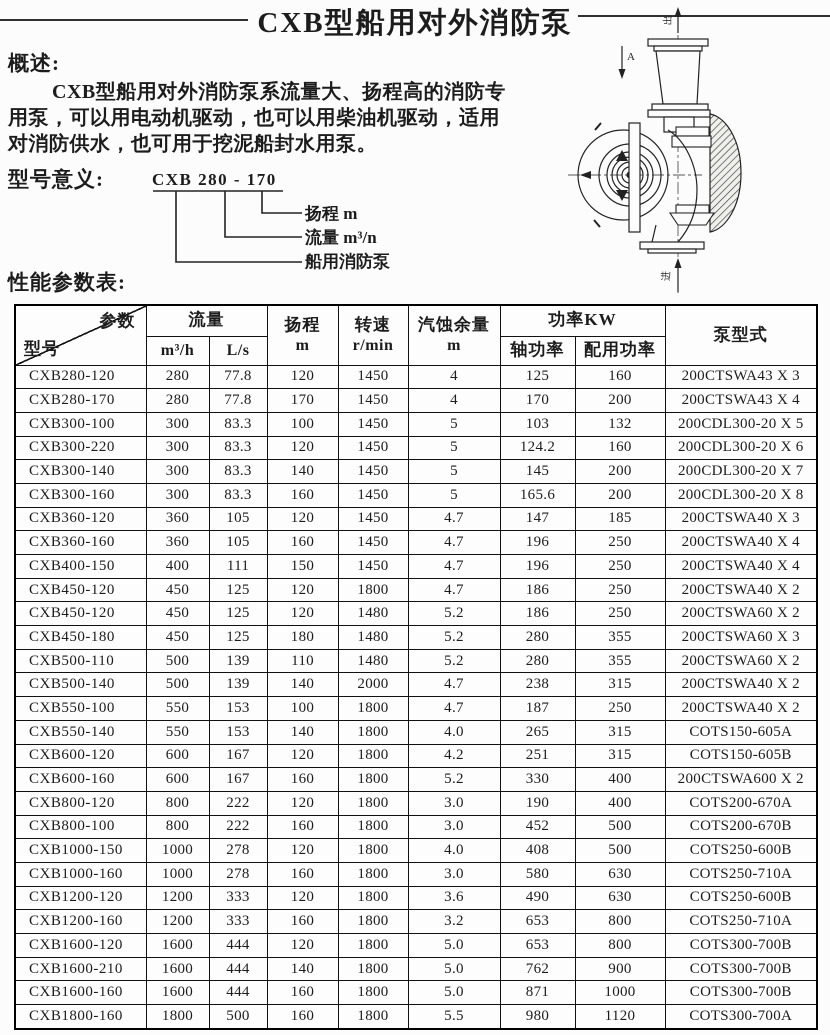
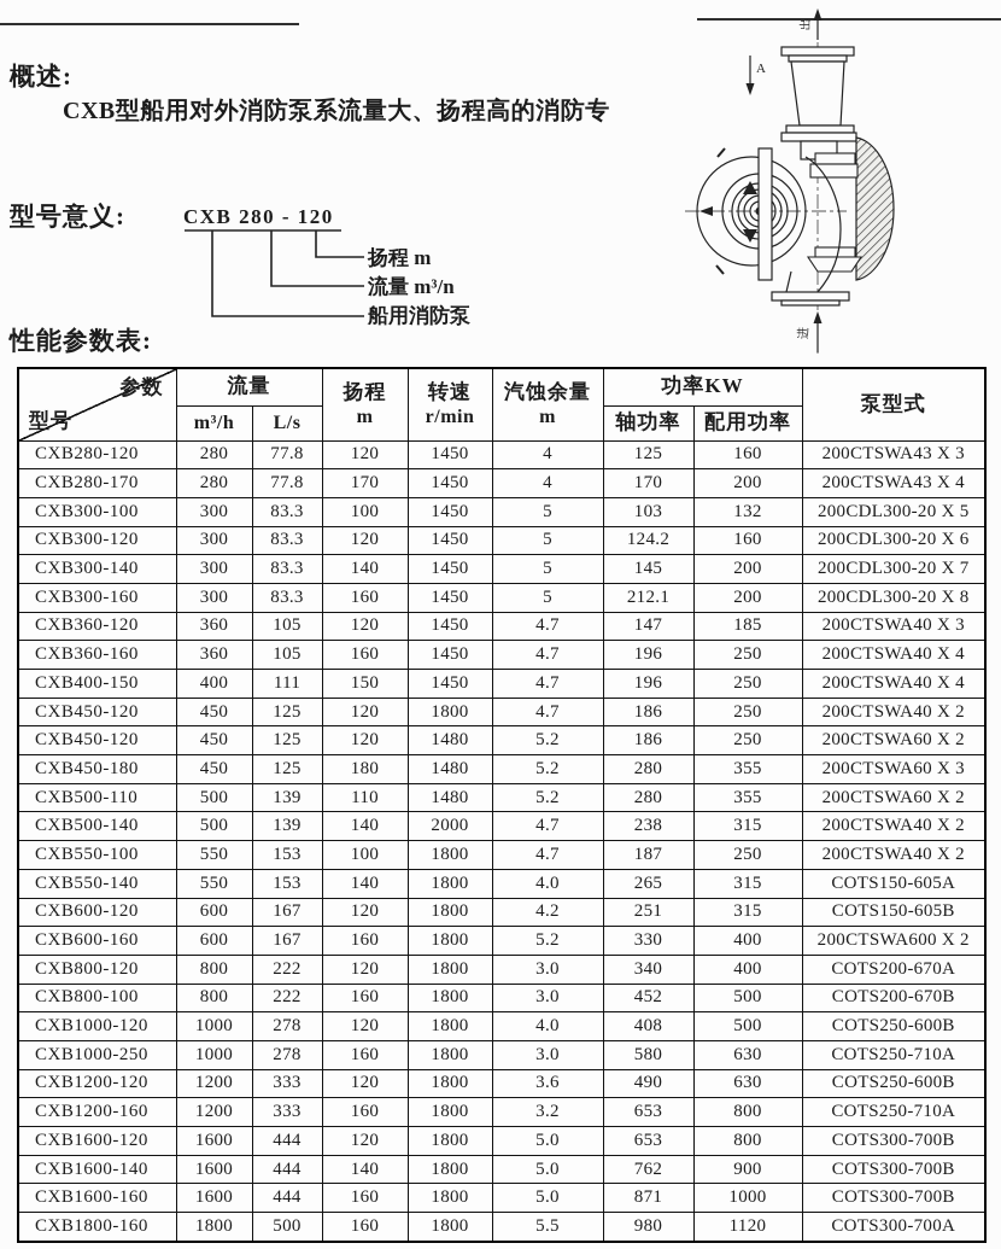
- CXB型船用对外消防泵
  概述:
  CXB型船用对外消防泵系流量大、扬程高的消防专
- 用泵，可以用电动机驱动，也可以用柴油机驱动，适用
- 对消防供水，也可用于挖泥船封水用泵。
  型号意义:
- CXB 280 - 170
+ CXB 280 - 120
  扬程 m
  流量 m³/n
  船用消防泵
  性能参数表:
  A
  参数 型号	流量	扬程 m	转速 r/min	汽蚀余量 m	功率KW	泵型式
  m³/h	L/s	轴功率	配用功率
  CXB280-120	280	77.8	120	1450	4	125	160	200CTSWA43 X 3
  CXB280-170	280	77.8	170	1450	4	170	200	200CTSWA43 X 4
  CXB300-100	300	83.3	100	1450	5	103	132	200CDL300-20 X 5
- CXB300-220	300	83.3	120	1450	5	124.2	160	200CDL300-20 X 6
+ CXB300-120	300	83.3	120	1450	5	124.2	160	200CDL300-20 X 6
  CXB300-140	300	83.3	140	1450	5	145	200	200CDL300-20 X 7
- CXB300-160	300	83.3	160	1450	5	165.6	200	200CDL300-20 X 8
+ CXB300-160	300	83.3	160	1450	5	212.1	200	200CDL300-20 X 8
  CXB360-120	360	105	120	1450	4.7	147	185	200CTSWA40 X 3
  CXB360-160	360	105	160	1450	4.7	196	250	200CTSWA40 X 4
  CXB400-150	400	111	150	1450	4.7	196	250	200CTSWA40 X 4
  CXB450-120	450	125	120	1800	4.7	186	250	200CTSWA40 X 2
  CXB450-120	450	125	120	1480	5.2	186	250	200CTSWA60 X 2
  CXB450-180	450	125	180	1480	5.2	280	355	200CTSWA60 X 3
  CXB500-110	500	139	110	1480	5.2	280	355	200CTSWA60 X 2
  CXB500-140	500	139	140	2000	4.7	238	315	200CTSWA40 X 2
  CXB550-100	550	153	100	1800	4.7	187	250	200CTSWA40 X 2
  CXB550-140	550	153	140	1800	4.0	265	315	COTS150-605A
  CXB600-120	600	167	120	1800	4.2	251	315	COTS150-605B
  CXB600-160	600	167	160	1800	5.2	330	400	200CTSWA600 X 2
- CXB800-120	800	222	120	1800	3.0	190	400	COTS200-670A
+ CXB800-120	800	222	120	1800	3.0	340	400	COTS200-670A
  CXB800-100	800	222	160	1800	3.0	452	500	COTS200-670B
- CXB1000-150	1000	278	120	1800	4.0	408	500	COTS250-600B
+ CXB1000-120	1000	278	120	1800	4.0	408	500	COTS250-600B
- CXB1000-160	1000	278	160	1800	3.0	580	630	COTS250-710A
+ CXB1000-250	1000	278	160	1800	3.0	580	630	COTS250-710A
  CXB1200-120	1200	333	120	1800	3.6	490	630	COTS250-600B
  CXB1200-160	1200	333	160	1800	3.2	653	800	COTS250-710A
  CXB1600-120	1600	444	120	1800	5.0	653	800	COTS300-700B
- CXB1600-210	1600	444	140	1800	5.0	762	900	COTS300-700B
+ CXB1600-140	1600	444	140	1800	5.0	762	900	COTS300-700B
  CXB1600-160	1600	444	160	1800	5.0	871	1000	COTS300-700B
  CXB1800-160	1800	500	160	1800	5.5	980	1120	COTS300-700A
